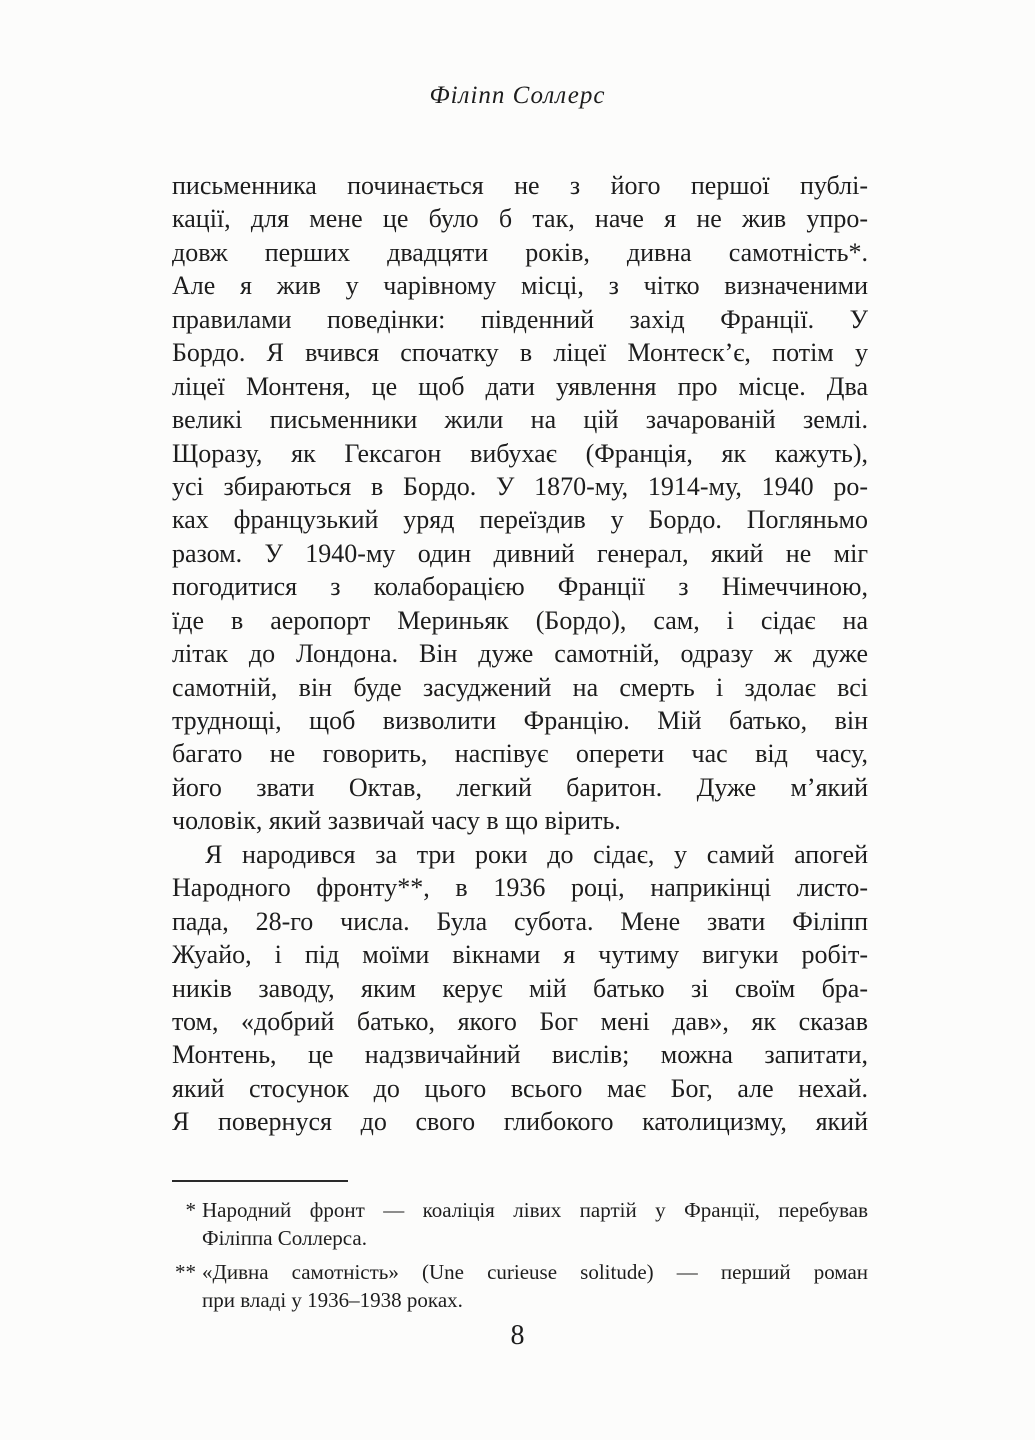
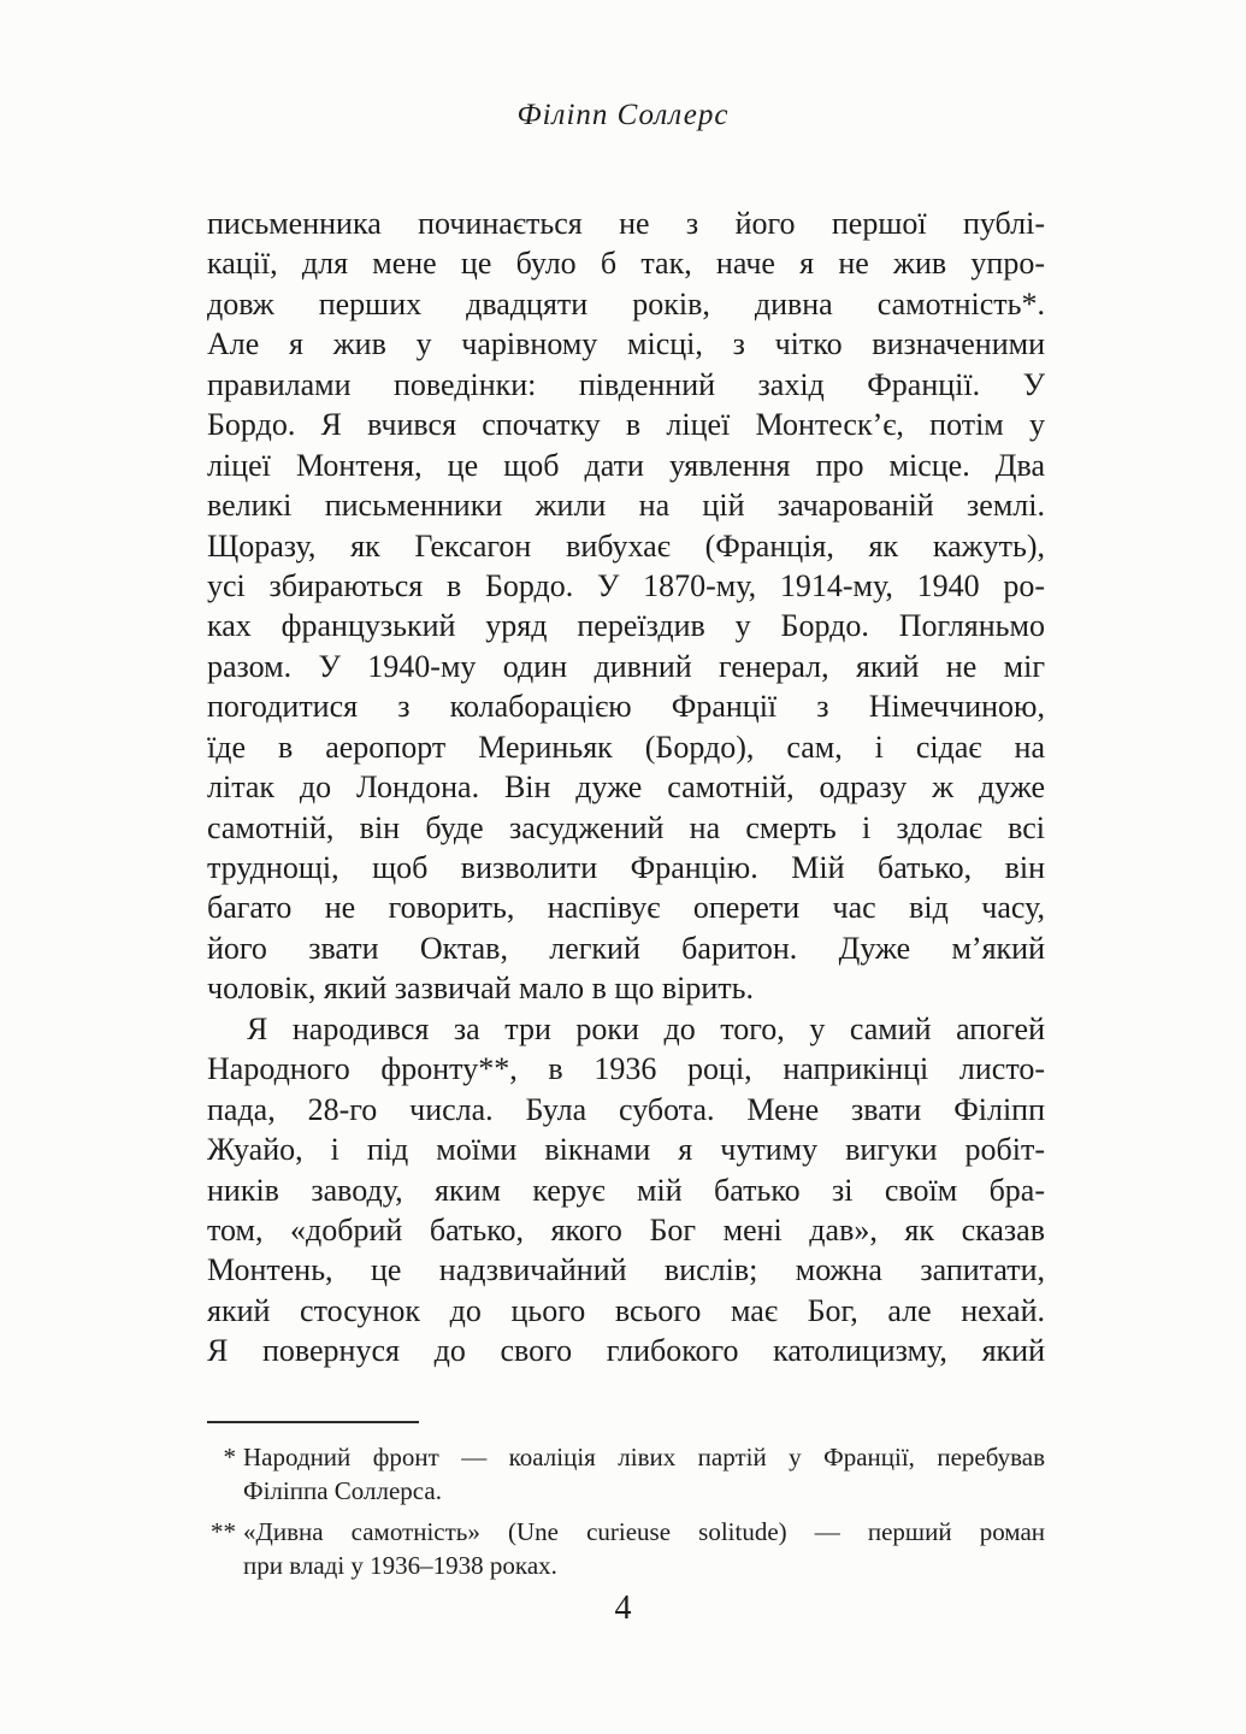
  Філіпп Соллерс
  письменника починається не з його першої публі-
  кації, для мене це було б так, наче я не жив упро-
  довж перших двадцяти років, дивна самотність*.
  Але я жив у чарівному місці, з чітко визначеними
  правилами поведінки: південний захід Франції. У
  Бордо. Я вчився спочатку в ліцеї Монтеск’є, потім у
  ліцеї Монтеня, це щоб дати уявлення про місце. Два
  великі письменники жили на цій зачарованій землі.
  Щоразу, як Гексагон вибухає (Франція, як кажуть),
  усі збираються в Бордо. У 1870-му, 1914-му, 1940 ро-
  ках французький уряд переїздив у Бордо. Погляньмо
  разом. У 1940-му один дивний генерал, який не міг
  погодитися з колаборацією Франції з Німеччиною,
  їде в аеропорт Мериньяк (Бордо), сам, і сідає на
  літак до Лондона. Він дуже самотній, одразу ж дуже
  самотній, він буде засуджений на смерть і здолає всі
  труднощі, щоб визволити Францію. Мій батько, він
  багато не говорить, наспівує оперети час від часу,
  його звати Октав, легкий баритон. Дуже м’який
- чоловік, який зазвичай часу в що вірить.
+ чоловік, який зазвичай мало в що вірить.
- Я народився за три роки до сідає, у самий апогей
+ Я народився за три роки до того, у самий апогей
  Народного фронту**, в 1936 році, наприкінці листо-
  пада, 28-го числа. Була субота. Мене звати Філіпп
  Жуайо, і під моїми вікнами я чутиму вигуки робіт-
  ників заводу, яким керує мій батько зі своїм бра-
  том, «добрий батько, якого Бог мені дав», як сказав
  Монтень, це надзвичайний вислів; можна запитати,
  який стосунок до цього всього має Бог, але нехай.
  Я повернуся до свого глибокого католицизму, який
  *
  Народний фронт — коаліція лівих партій у Франції, перебував
  Філіппа Соллерса.
  **
  «Дивна самотність» (Une curieuse solitude) — перший роман
  при владі у 1936–1938 роках.
- 8
+ 4
